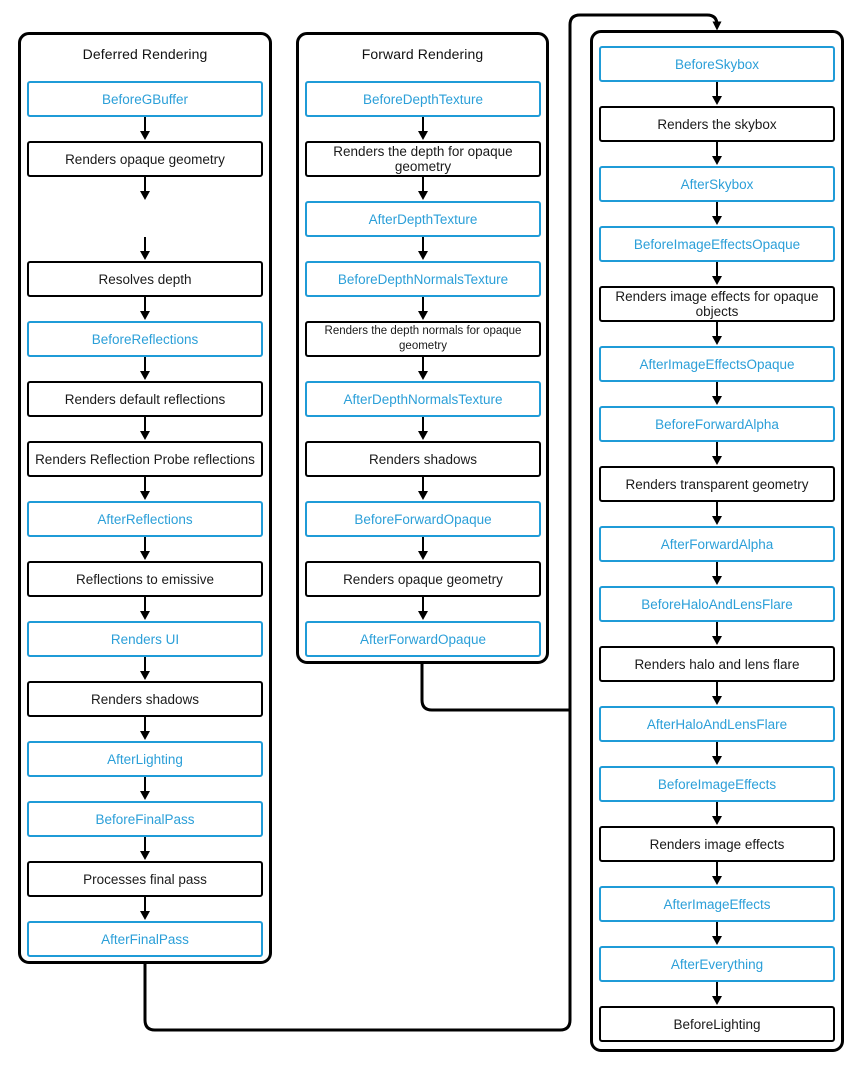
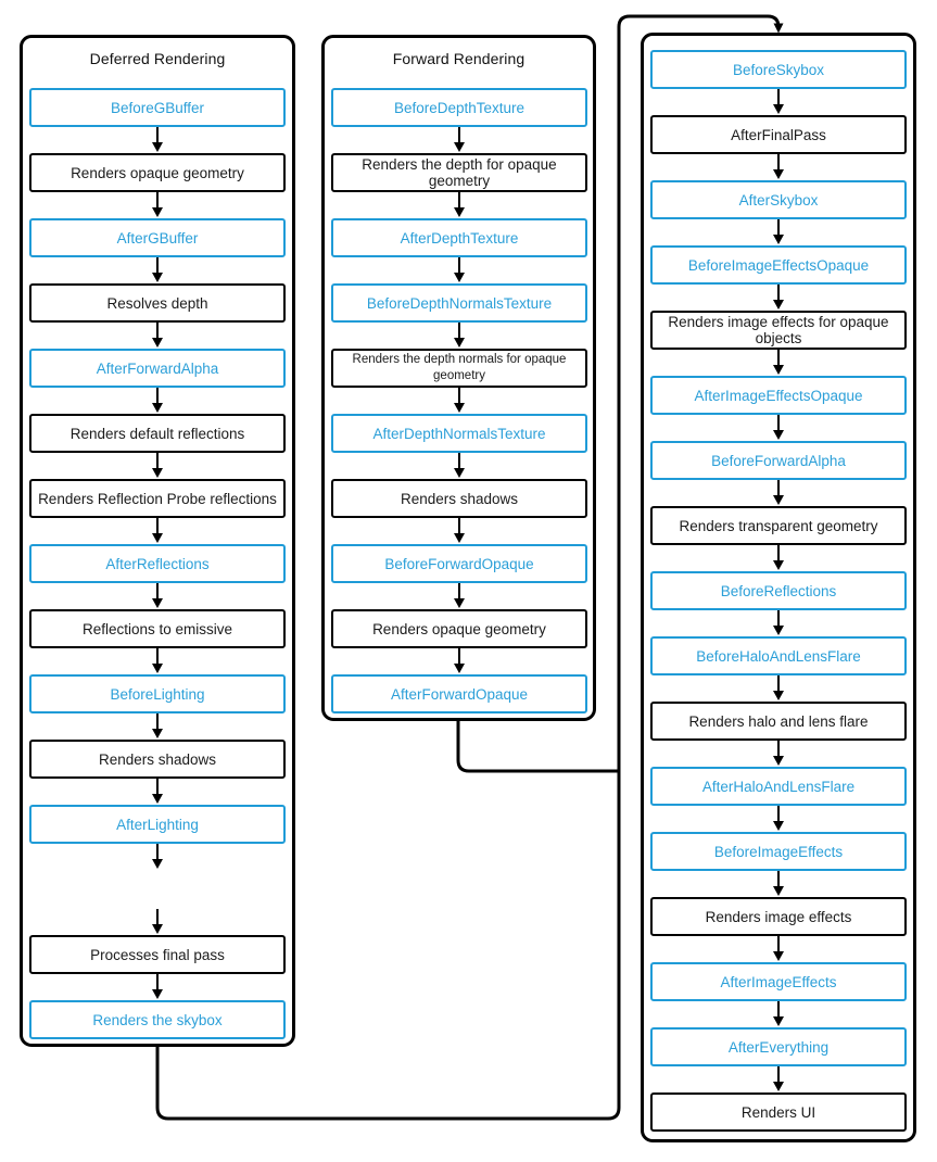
  Deferred Rendering
  Forward Rendering
  BeforeGBuffer
  Renders opaque geometry
+ AfterGBuffer
  Resolves depth
- BeforeReflections
+ AfterForwardAlpha
  Renders default reflections
  Renders Reflection Probe reflections
  AfterReflections
  Reflections to emissive
- Renders UI
+ BeforeLighting
  Renders shadows
  AfterLighting
- BeforeFinalPass
  Processes final pass
- AfterFinalPass
+ Renders the skybox
  BeforeDepthTexture
  Renders the depth for opaque geometry
  AfterDepthTexture
  BeforeDepthNormalsTexture
  Renders the depth normals for opaque geometry
  AfterDepthNormalsTexture
  Renders shadows
  BeforeForwardOpaque
  Renders opaque geometry
  AfterForwardOpaque
  BeforeSkybox
- Renders the skybox
+ AfterFinalPass
  AfterSkybox
  BeforeImageEffectsOpaque
  Renders image effects for opaque objects
  AfterImageEffectsOpaque
  BeforeForwardAlpha
  Renders transparent geometry
- AfterForwardAlpha
+ BeforeReflections
  BeforeHaloAndLensFlare
  Renders halo and lens flare
  AfterHaloAndLensFlare
  BeforeImageEffects
  Renders image effects
  AfterImageEffects
  AfterEverything
- BeforeLighting
+ Renders UI
